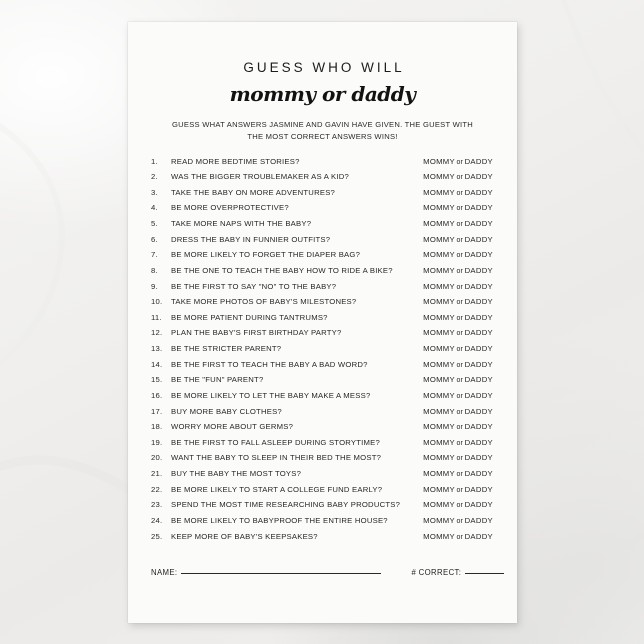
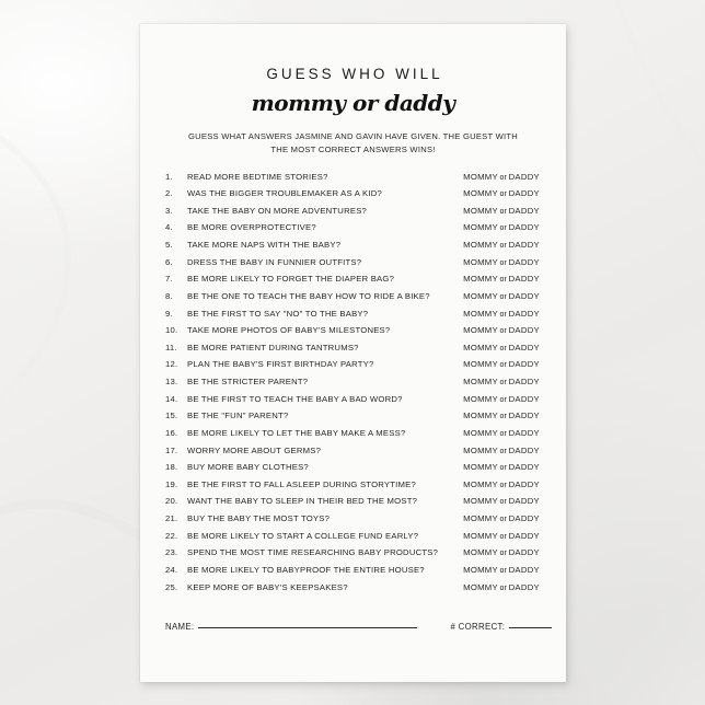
  GUESS WHO WILL
  mommy or daddy
  GUESS WHAT ANSWERS JASMINE AND GAVIN HAVE GIVEN. THE GUEST WITH
  THE MOST CORRECT ANSWERS WINS!
  1.
  READ MORE BEDTIME STORIES?
  MOMMY DADDY
  2.
  WAS THE BIGGER TROUBLEMAKER AS A KID?
  MOMMY DADDY
  3.
  TAKE THE BABY ON MORE ADVENTURES?
  MOMMY DADDY
  4.
  BE MORE OVERPROTECTIVE?
  MOMMY DADDY
  5.
  TAKE MORE NAPS WITH THE BABY?
  MOMMY DADDY
  6.
  DRESS THE BABY IN FUNNIER OUTFITS?
  MOMMY DADDY
  7.
  BE MORE LIKELY TO FORGET THE DIAPER BAG?
  MOMMY DADDY
  8.
  BE THE ONE TO TEACH THE BABY HOW TO RIDE A BIKE?
  MOMMY DADDY
  9.
  BE THE FIRST TO SAY "NO" TO THE BABY?
  MOMMY DADDY
  10.
  TAKE MORE PHOTOS OF BABY'S MILESTONES?
  MOMMY DADDY
  11.
  BE MORE PATIENT DURING TANTRUMS?
  MOMMY DADDY
  12.
  PLAN THE BABY'S FIRST BIRTHDAY PARTY?
  MOMMY DADDY
  13.
  BE THE STRICTER PARENT?
  MOMMY DADDY
  14.
  BE THE FIRST TO TEACH THE BABY A BAD WORD?
  MOMMY DADDY
  15.
  BE THE "FUN" PARENT?
  MOMMY DADDY
  16.
  BE MORE LIKELY TO LET THE BABY MAKE A MESS?
  MOMMY DADDY
  17.
- BUY MORE BABY CLOTHES?
+ WORRY MORE ABOUT GERMS?
  MOMMY DADDY
  18.
- WORRY MORE ABOUT GERMS?
+ BUY MORE BABY CLOTHES?
  MOMMY DADDY
  19.
  BE THE FIRST TO FALL ASLEEP DURING STORYTIME?
  MOMMY DADDY
  20.
  WANT THE BABY TO SLEEP IN THEIR BED THE MOST?
  MOMMY DADDY
  21.
  BUY THE BABY THE MOST TOYS?
  MOMMY DADDY
  22.
  BE MORE LIKELY TO START A COLLEGE FUND EARLY?
  MOMMY DADDY
  23.
  SPEND THE MOST TIME RESEARCHING BABY PRODUCTS?
  MOMMY DADDY
  24.
  BE MORE LIKELY TO BABYPROOF THE ENTIRE HOUSE?
  MOMMY DADDY
  25.
  KEEP MORE OF BABY'S KEEPSAKES?
  MOMMY DADDY
  NAME:
  # CORRECT:
